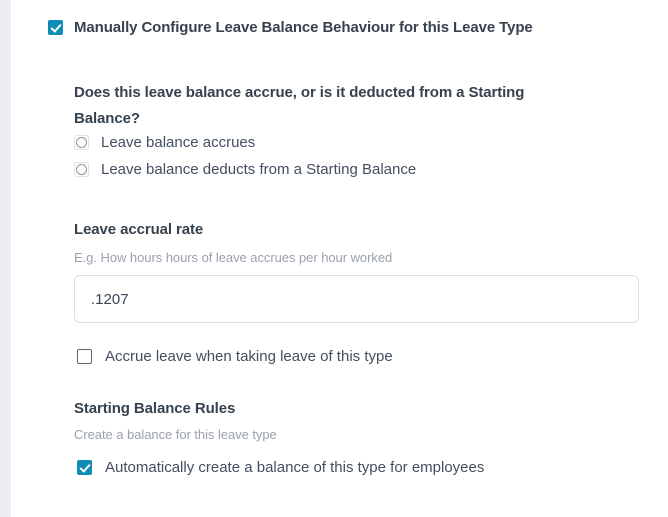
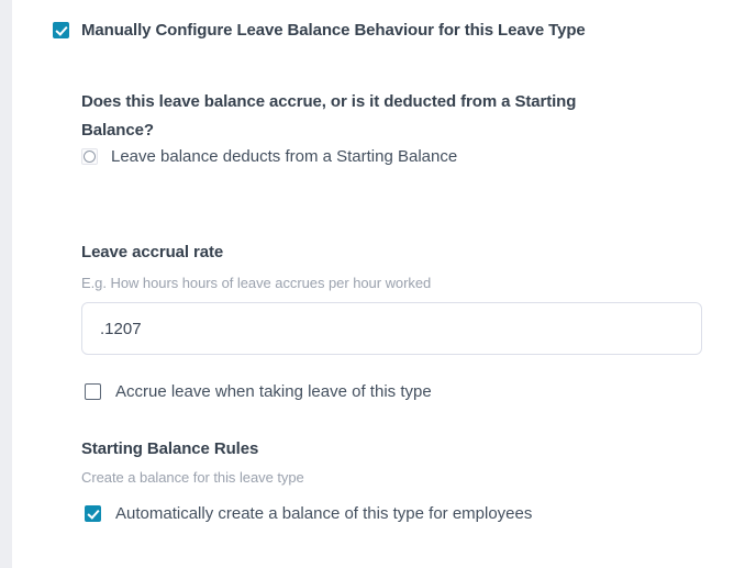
  Manually Configure Leave Balance Behaviour for this Leave Type
  Does this leave balance accrue, or is it deducted from a Starting Balance?
- Leave balance accrues
  Leave balance deducts from a Starting Balance
  Leave accrual rate
  E.g. How hours hours of leave accrues per hour worked
  .1207
  Accrue leave when taking leave of this type
  Starting Balance Rules
  Create a balance for this leave type
  Automatically create a balance of this type for employees
